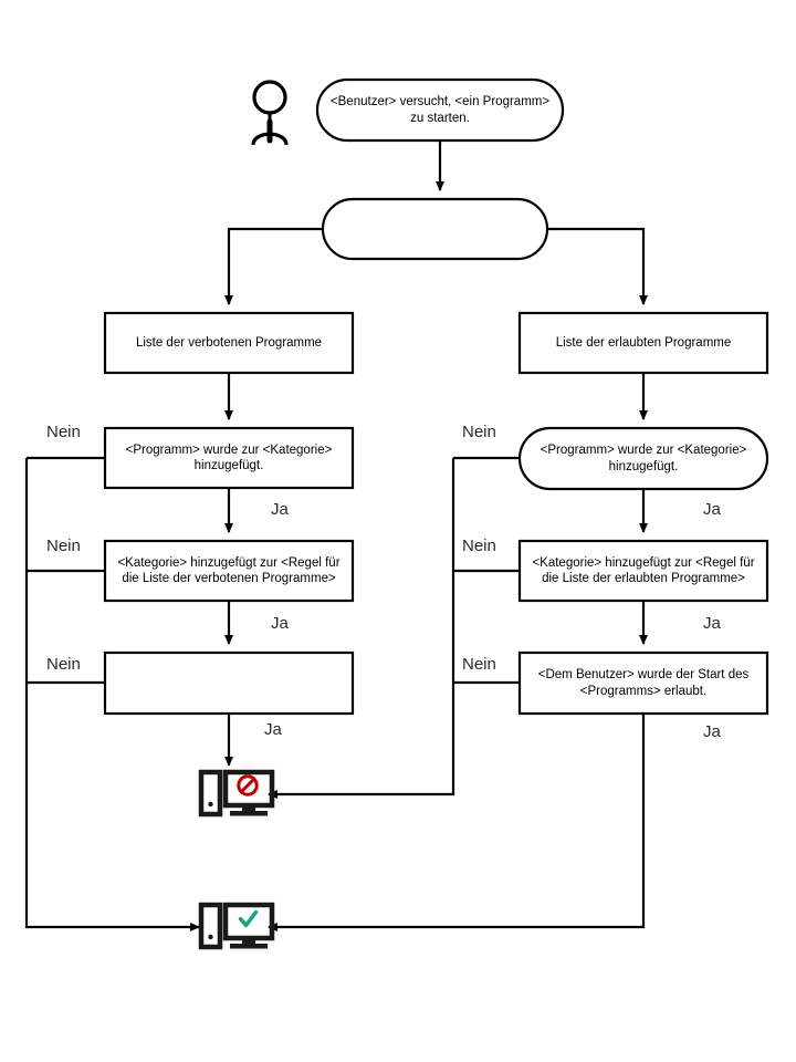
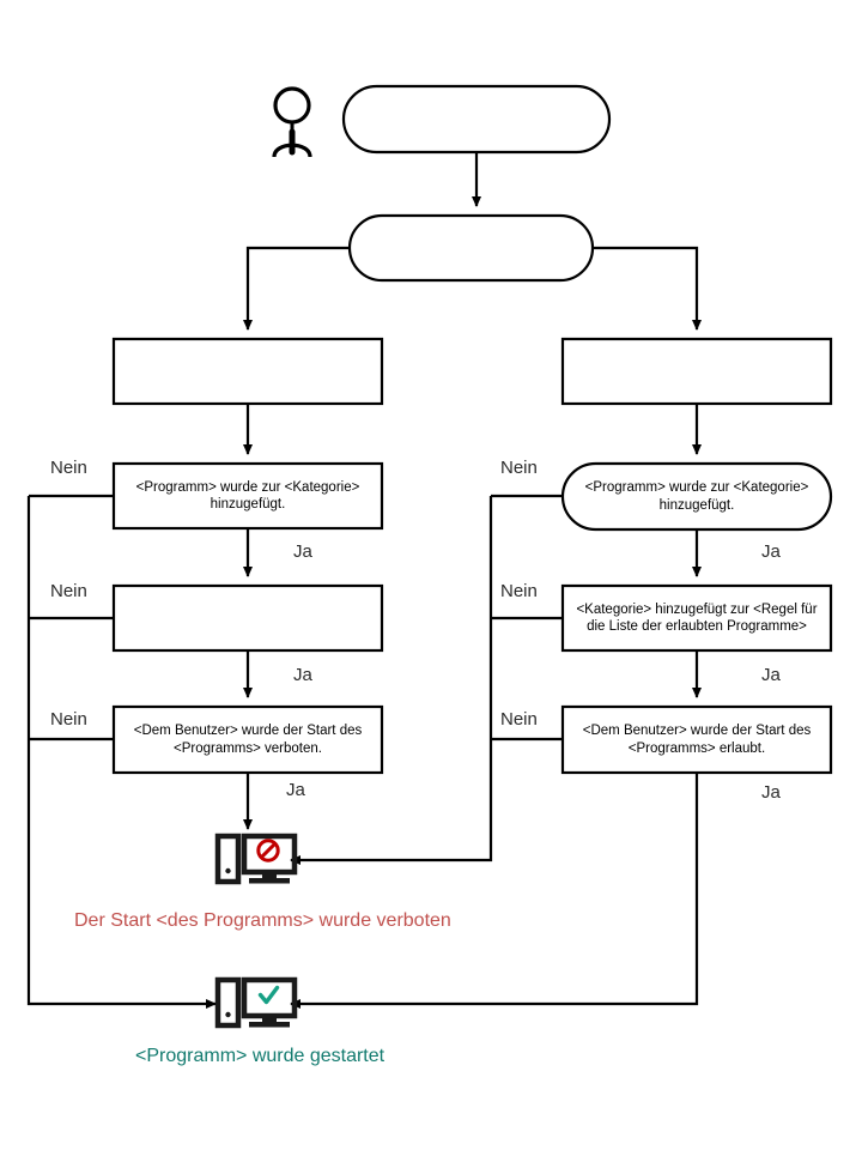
- <Benutzer> versucht, <ein Programm> zu starten.
- Liste der verbotenen Programme
- Liste der erlaubten Programme
  <Programm> wurde zur <Kategorie> hinzugefügt.
  <Programm> wurde zur <Kategorie> hinzugefügt.
- <Kategorie> hinzugefügt zur <Regel für die Liste der verbotenen Programme>
  <Kategorie> hinzugefügt zur <Regel für die Liste der erlaubten Programme>
+ <Dem Benutzer> wurde der Start des <Programms> verboten.
  <Dem Benutzer> wurde der Start des <Programms> erlaubt.
  Nein
  Nein
  Nein
  Ja
  Ja
  Ja
  Nein
  Nein
  Nein
  Ja
  Ja
  Ja
+ Der Start <des Programms> wurde verboten
+ <Programm> wurde gestartet
